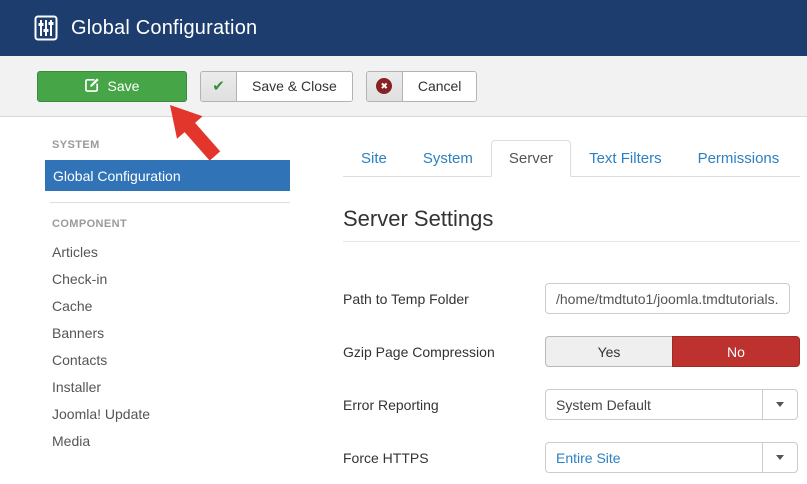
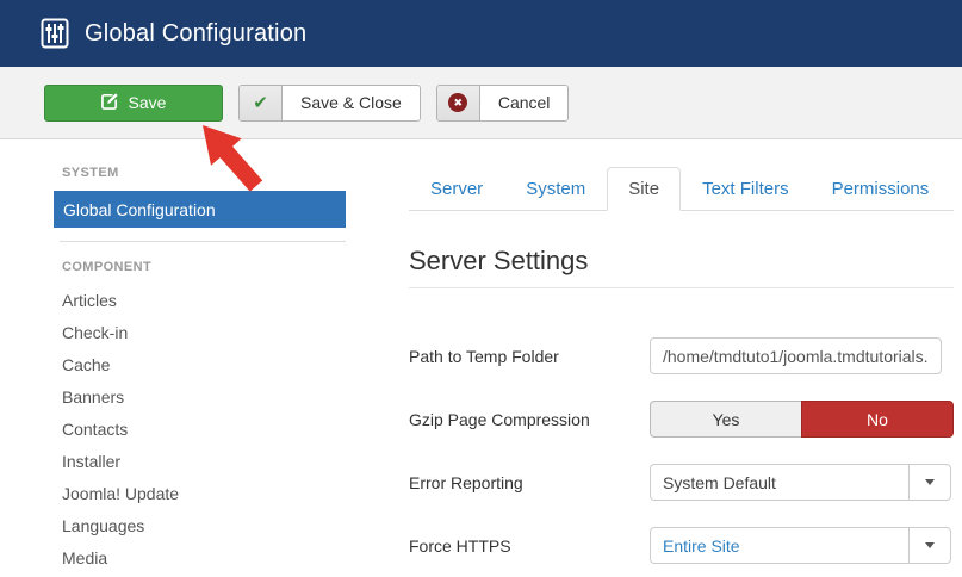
  Global Configuration
  Save
  ✔
  Save & Close
  ✖
  Cancel
  SYSTEM
  Global Configuration
  COMPONENT
  Articles
  Check-in
  Cache
  Banners
  Contacts
  Installer
  Joomla! Update
+ Languages
  Media
- Site
+ Server
  System
- Server
+ Site
  Text Filters
  Permissions
  Server Settings
  Path to Temp Folder
  /home/tmdtuto1/joomla.tmdtutorials.
  Gzip Page Compression
  Yes
  No
  Error Reporting
  System Default
  Force HTTPS
  Entire Site
